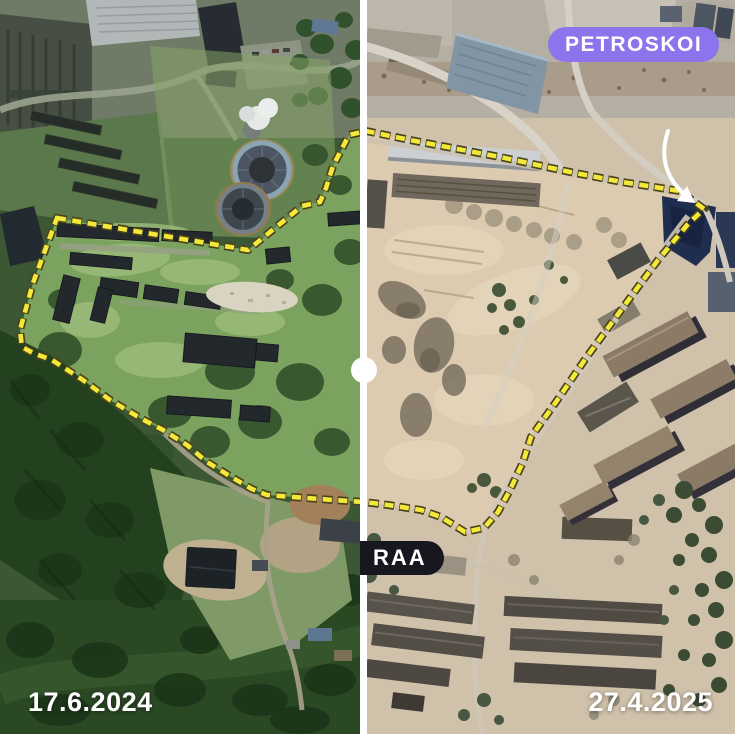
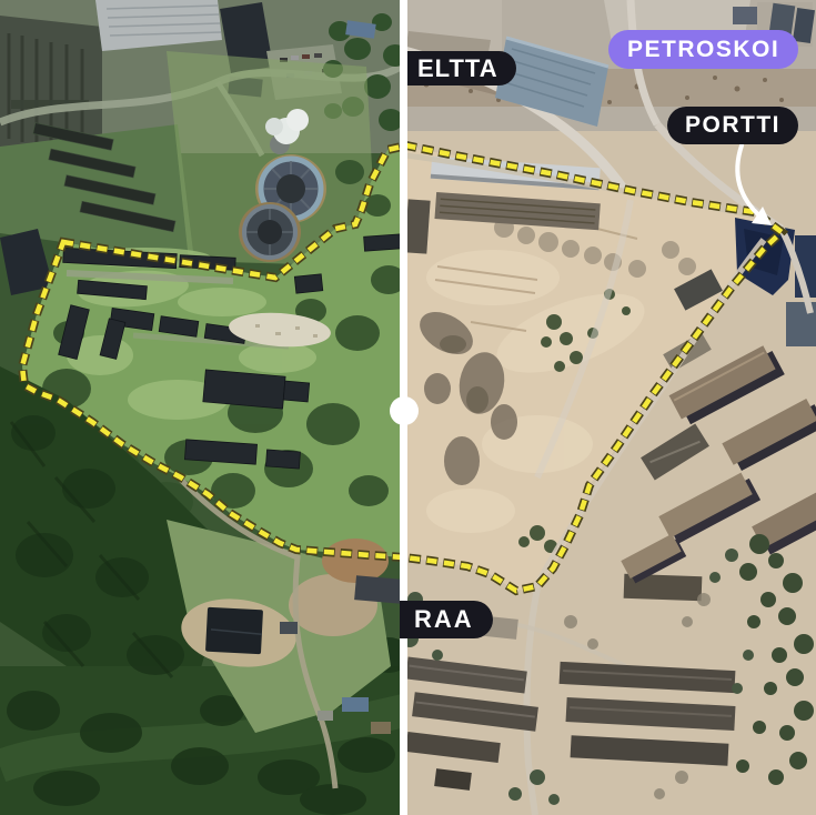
+ ELTTA
  PETROSKOI
+ PORTTI
  RAA
- 17.6.2024
- 27.4.2025
